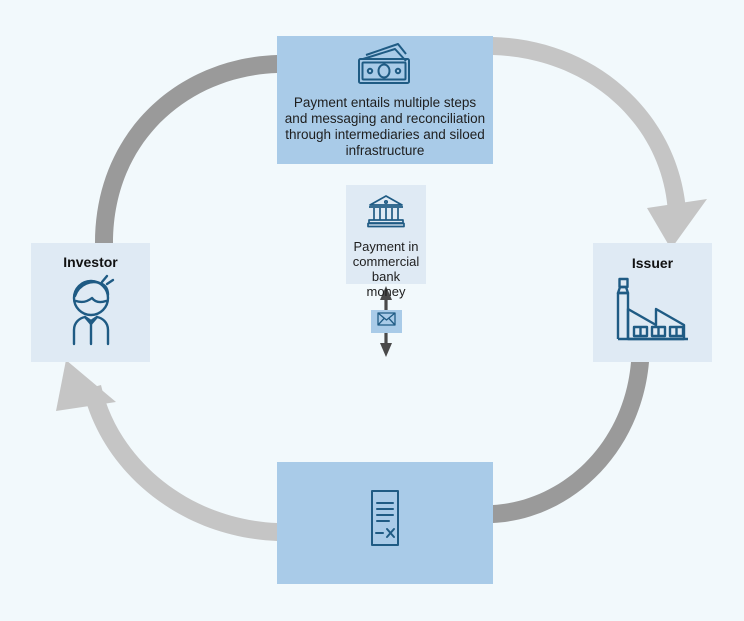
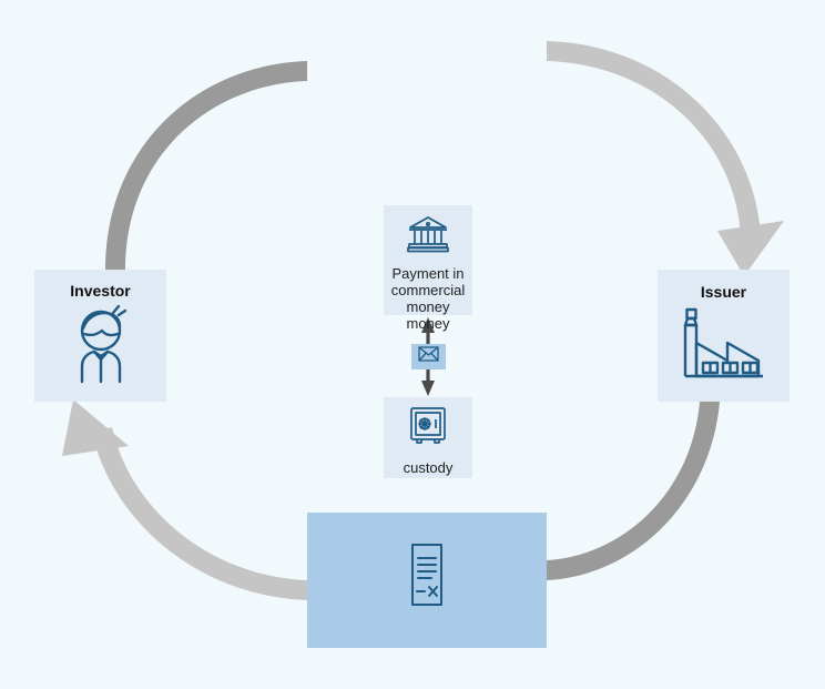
- Payment entails multiple steps and messaging and reconciliation through intermediaries and siloed infrastructure
  Investor
  Issuer
- Payment in commercial bank money
+ Payment in commercial money money
+ custody
